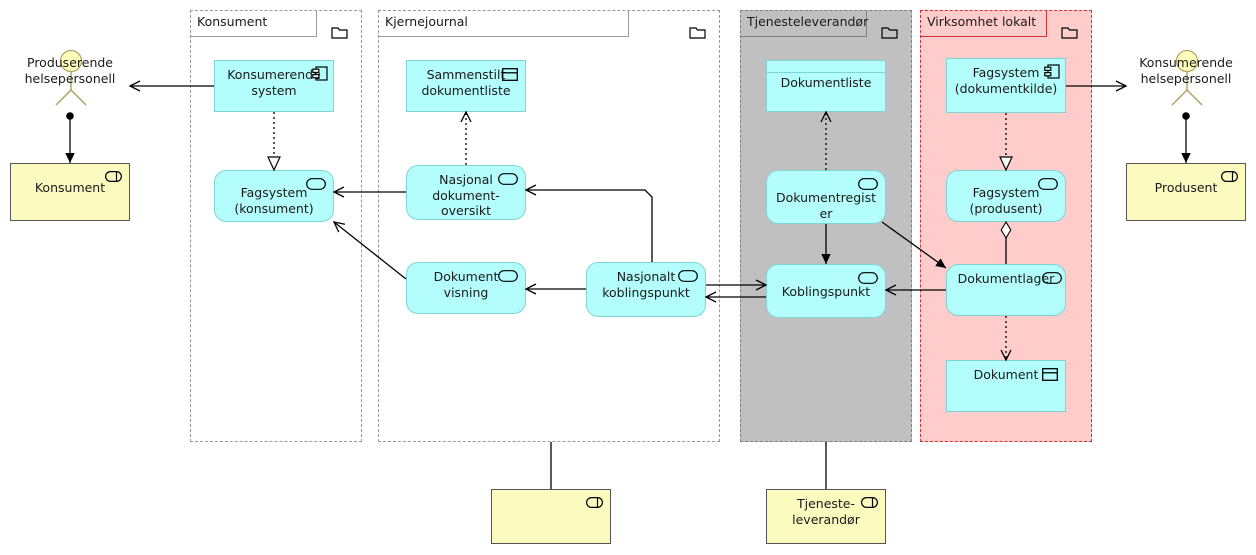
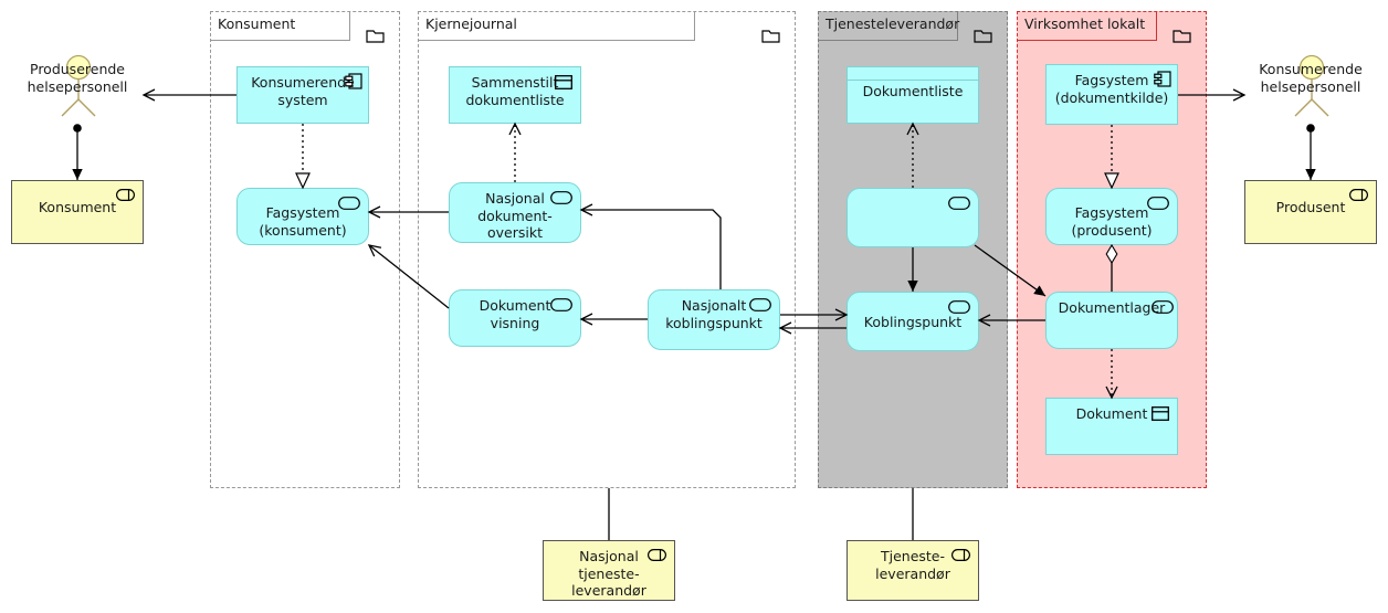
  Konsument
  Kjernejournal
  Tjenesteleverandør
  Virksomhet lokalt
  Produserende
  helsepersonell
  Konsumerende
  helsepersonell
  Konsument
  Produsent
+ Nasjonal tjeneste- leverandør
  Tjeneste- leverandør
  Konsumerend system
  Fagsystem (konsument)
  Sammenstil dokumentliste
  Nasjonal dokument- oversikt
  Dokument visning
  Nasjonalt koblingspunkt
  Dokumentliste
- Dokumentregister
  Koblingspunkt
  Fagsystem (dokumentkilde)
  Fagsystem (produsent)
  Dokumentlager
  Dokument
